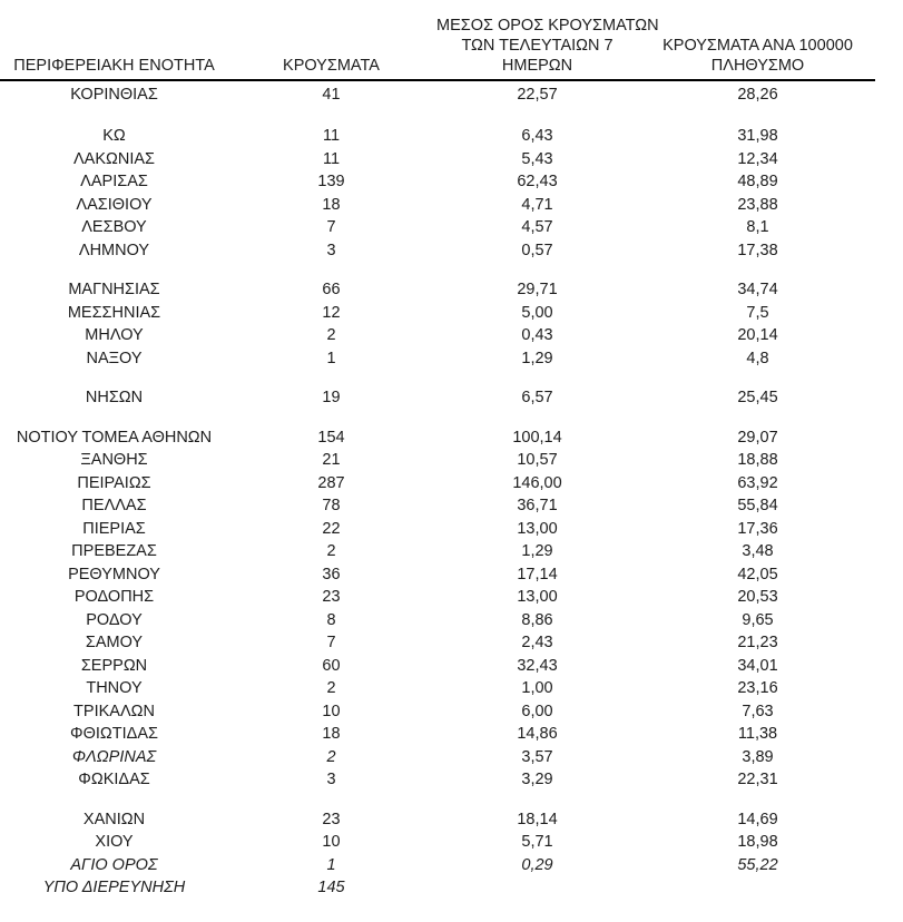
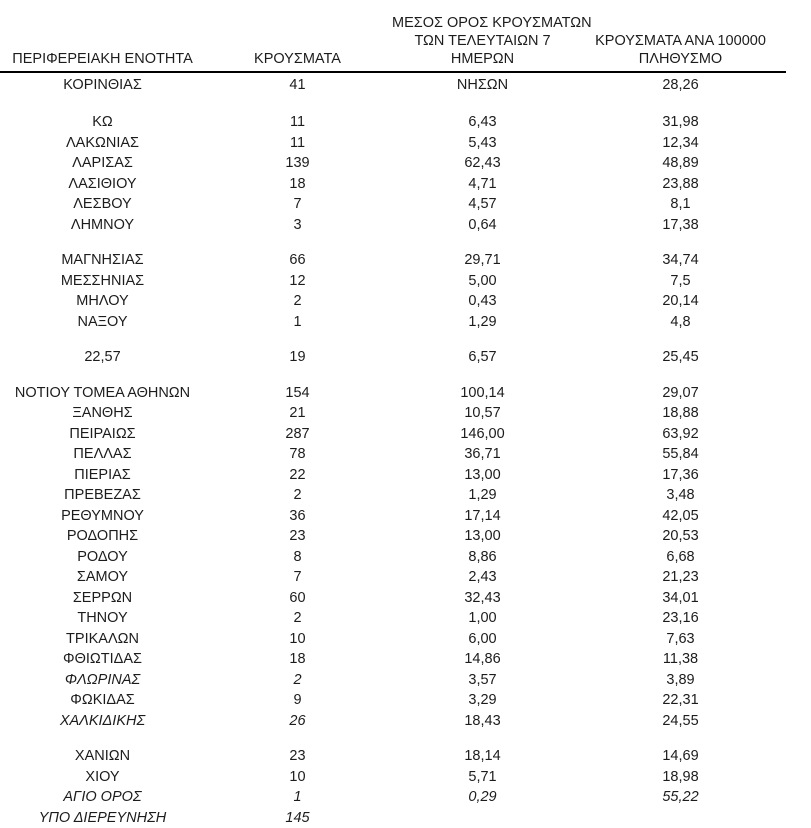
  ΠΕΡΙΦΕΡΕΙΑΚΗ ΕΝΟΤΗΤΑ	ΚΡΟΥΣΜΑΤΑ	ΜΕΣΟΣ ΟΡΟΣ ΚΡΟΥΣΜΑΤΩΝΤΩΝ ΤΕΛΕΥΤΑΙΩΝ 7ΗΜΕΡΩΝ	ΚΡΟΥΣΜΑΤΑ ΑΝΑ 100000ΠΛΗΘΥΣΜΟ
- ΚΟΡΙΝΘΙΑΣ	41	22,57	28,26
+ ΚΟΡΙΝΘΙΑΣ	41	ΝΗΣΩΝ	28,26
  ΚΩ	11	6,43	31,98
  ΛΑΚΩΝΙΑΣ	11	5,43	12,34
  ΛΑΡΙΣΑΣ	139	62,43	48,89
  ΛΑΣΙΘΙΟΥ	18	4,71	23,88
  ΛΕΣΒΟΥ	7	4,57	8,1
- ΛΗΜΝΟΥ	3	0,57	17,38
+ ΛΗΜΝΟΥ	3	0,64	17,38
  ΜΑΓΝΗΣΙΑΣ	66	29,71	34,74
  ΜΕΣΣΗΝΙΑΣ	12	5,00	7,5
  ΜΗΛΟΥ	2	0,43	20,14
  ΝΑΞΟΥ	1	1,29	4,8
- ΝΗΣΩΝ	19	6,57	25,45
+ 22,57	19	6,57	25,45
  ΝΟΤΙΟΥ ΤΟΜΕΑ ΑΘΗΝΩΝ	154	100,14	29,07
  ΞΑΝΘΗΣ	21	10,57	18,88
  ΠΕΙΡΑΙΩΣ	287	146,00	63,92
  ΠΕΛΛΑΣ	78	36,71	55,84
  ΠΙΕΡΙΑΣ	22	13,00	17,36
  ΠΡΕΒΕΖΑΣ	2	1,29	3,48
  ΡΕΘΥΜΝΟΥ	36	17,14	42,05
  ΡΟΔΟΠΗΣ	23	13,00	20,53
- ΡΟΔΟΥ	8	8,86	9,65
+ ΡΟΔΟΥ	8	8,86	6,68
  ΣΑΜΟΥ	7	2,43	21,23
  ΣΕΡΡΩΝ	60	32,43	34,01
  ΤΗΝΟΥ	2	1,00	23,16
  ΤΡΙΚΑΛΩΝ	10	6,00	7,63
  ΦΘΙΩΤΙΔΑΣ	18	14,86	11,38
  ΦΛΩΡΙΝΑΣ	2	3,57	3,89
- ΦΩΚΙΔΑΣ	3	3,29	22,31
+ ΦΩΚΙΔΑΣ	9	3,29	22,31
+ ΧΑΛΚΙΔΙΚΗΣ	26	18,43	24,55
  ΧΑΝΙΩΝ	23	18,14	14,69
  ΧΙΟΥ	10	5,71	18,98
  ΑΓΙΟ ΟΡΟΣ	1	0,29	55,22
  ΥΠΟ ΔΙΕΡΕΥΝΗΣΗ	145
